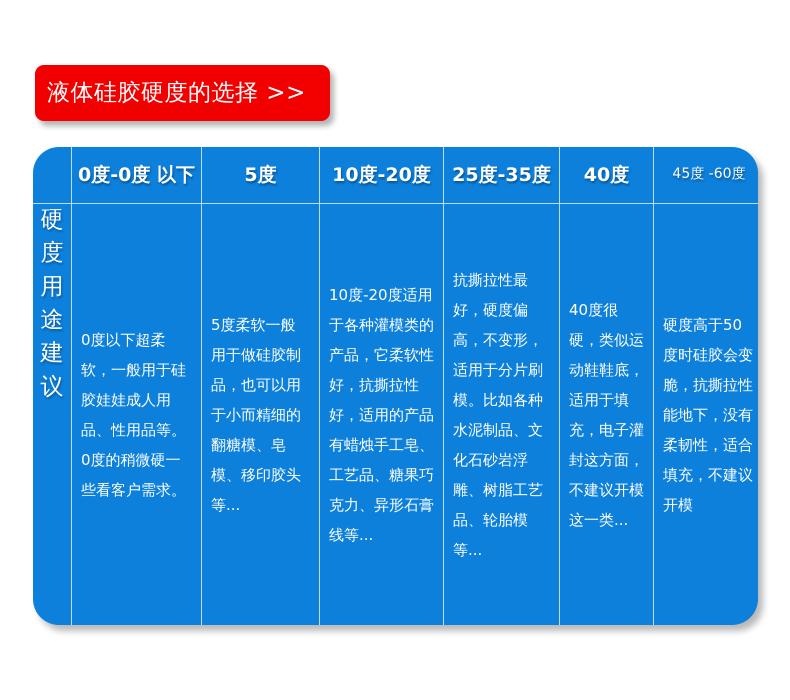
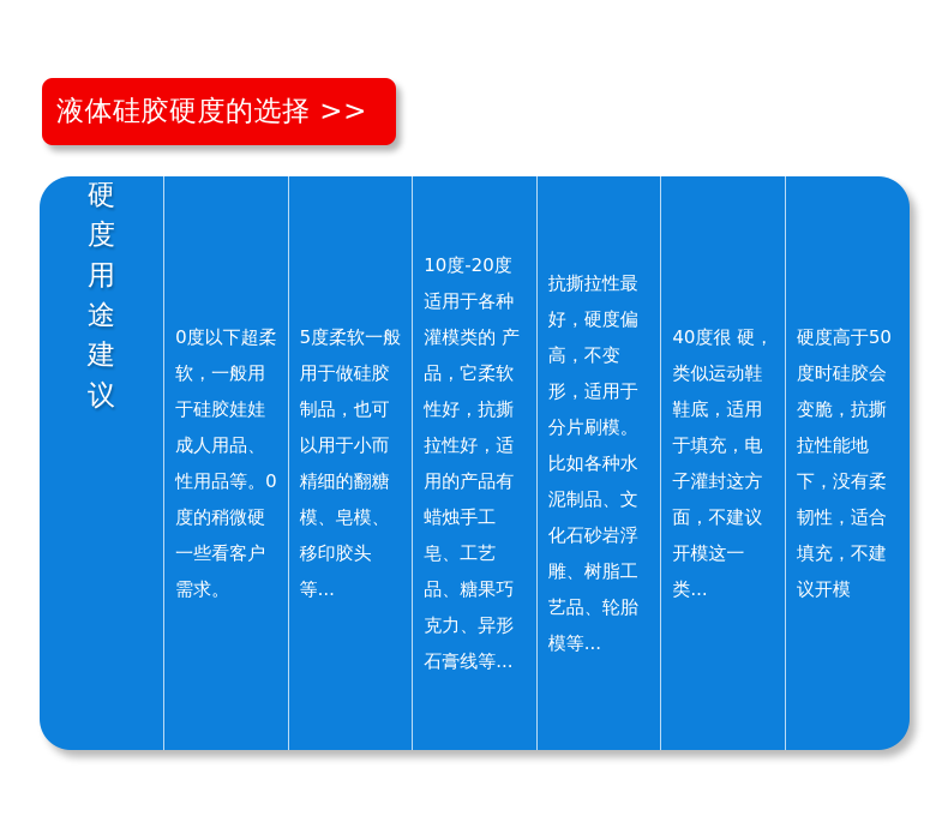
  液体硅胶硬度的选择 >>
- 	0度-0度 以下	5度	10度-20度	25度-35度	40度	45度 -60度
  硬度用途建议	0度以下超柔软，一般用于硅胶娃娃成人用品、性用品等。0度的稍微硬一些看客户需求。	5度柔软一般用于做硅胶制品，也可以用于小而精细的翻糖模、皂模、移印胶头等...	10度-20度适用于各种灌模类的 产品，它柔软性好，抗撕拉性好，适用的产品有蜡烛手工皂、工艺品、糖果巧克力、异形石膏线等...	抗撕拉性最好，硬度偏高，不变形，适用于分片刷模。比如各种水泥制品、文化石砂岩浮雕、树脂工艺品、轮胎模等...	40度很 硬，类似运动鞋鞋底，适用于填充，电子灌封这方面，不建议开模这一类...	硬度高于50度时硅胶会变脆，抗撕拉性能地下，没有柔韧性，适合填充，不建议开模
